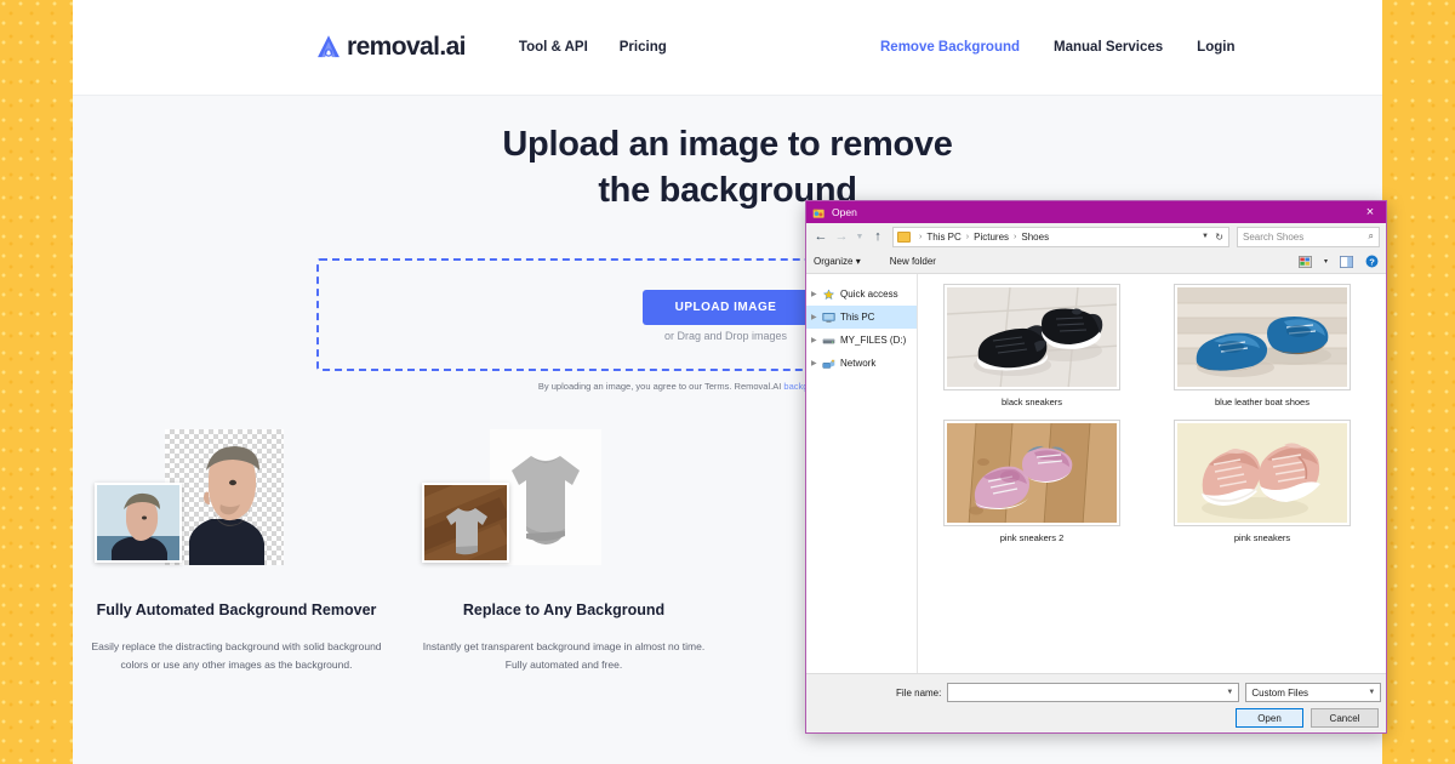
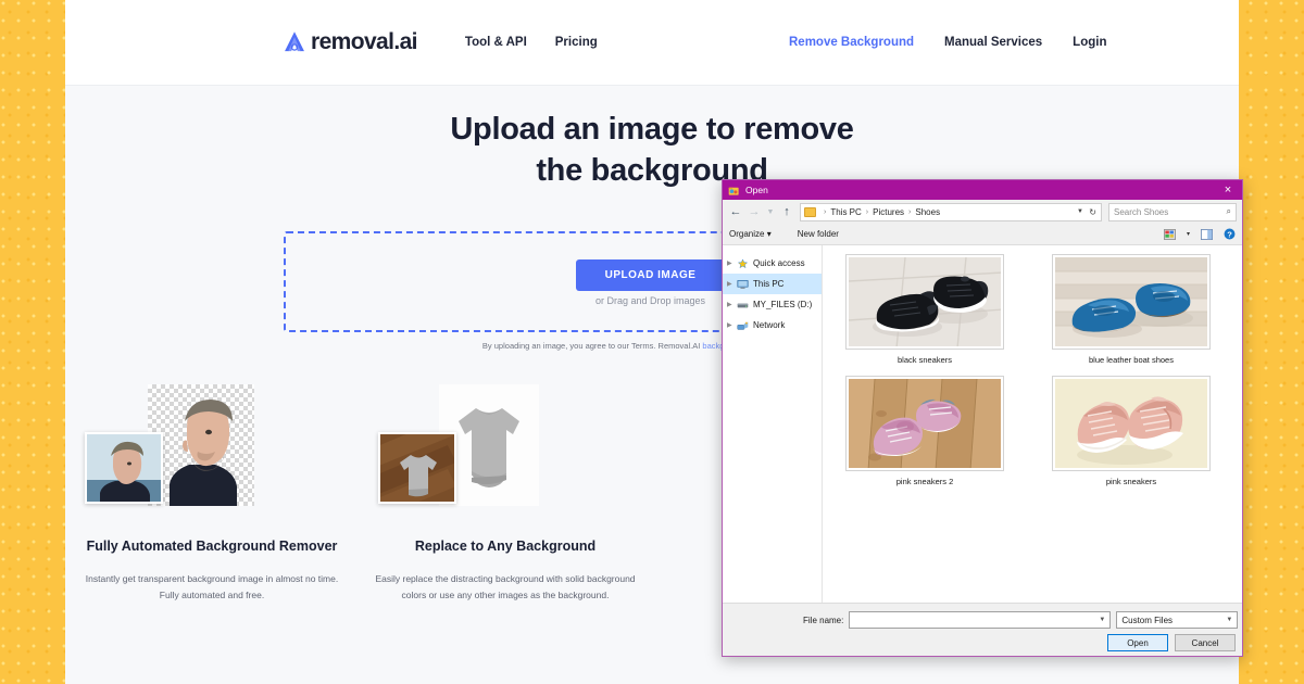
  removal.ai
  Tool & API
  Pricing
  Remove Background
  Manual Services
  Login
  Upload an image to remove
  the background
  UPLOAD IMAGE
  or Drag and Drop images
  Fully Automated Background Remover
- Easily replace the distracting background with solid background colors or use any other images as the background.
+ Instantly get transparent background image in almost no time. Fully automated and free.
  Replace to Any Background
- Instantly get transparent background image in almost no time. Fully automated and free.
+ Easily replace the distracting background with solid background colors or use any other images as the background.
  Open
  ×
  ←
  →
  ↑
  This PC
  Pictures
  Shoes
  ↻
  Search Shoes
  ⌕
  Organize ▾
  New folder
  ?
  Quick access
  This PC
  MY_FILES (D:)
  Network
  black sneakers
  blue leather boat shoes
  pink sneakers 2
  pink sneakers
  File name:
  Custom Files
  Open
  Cancel
